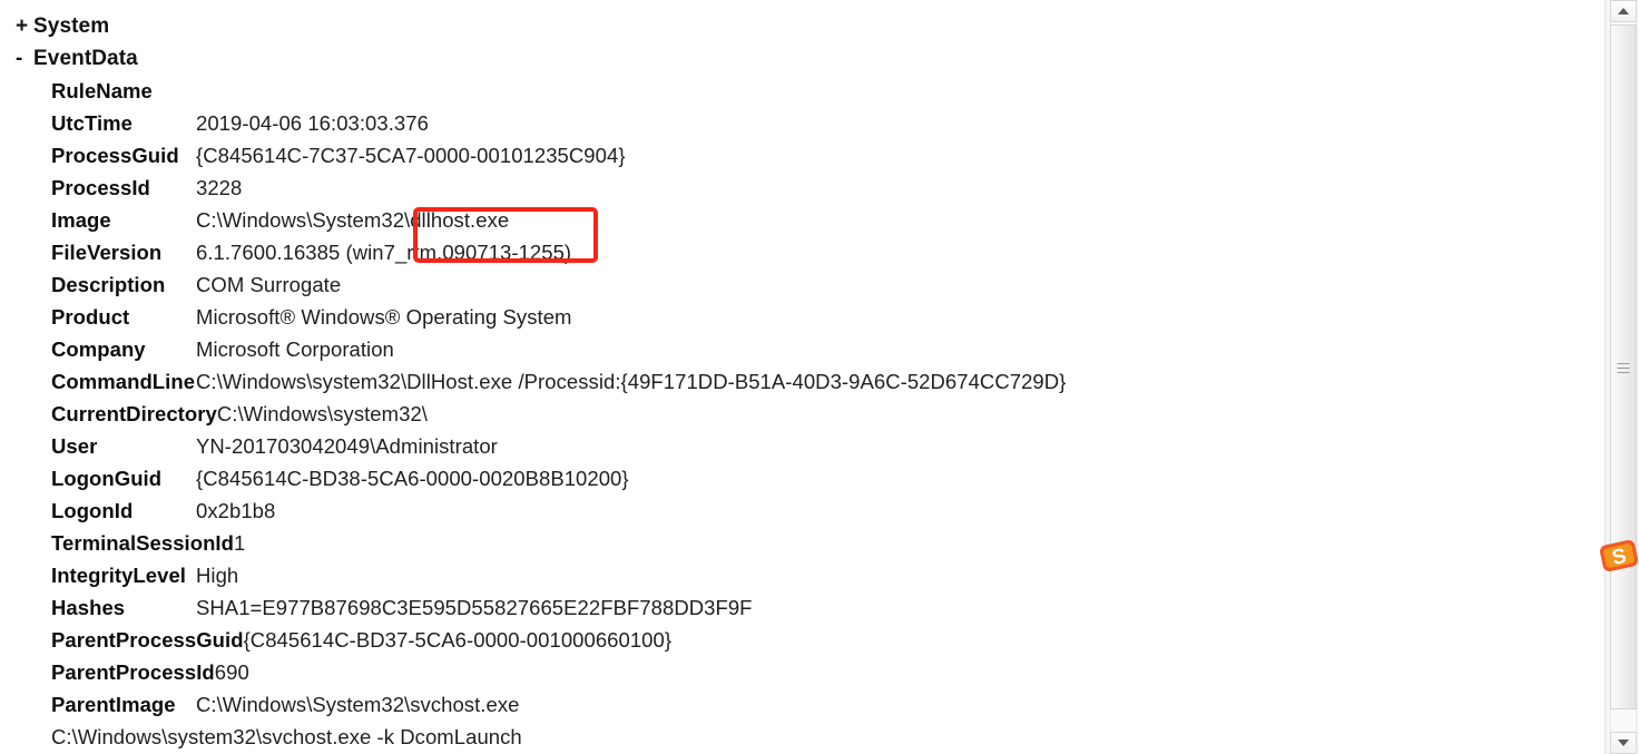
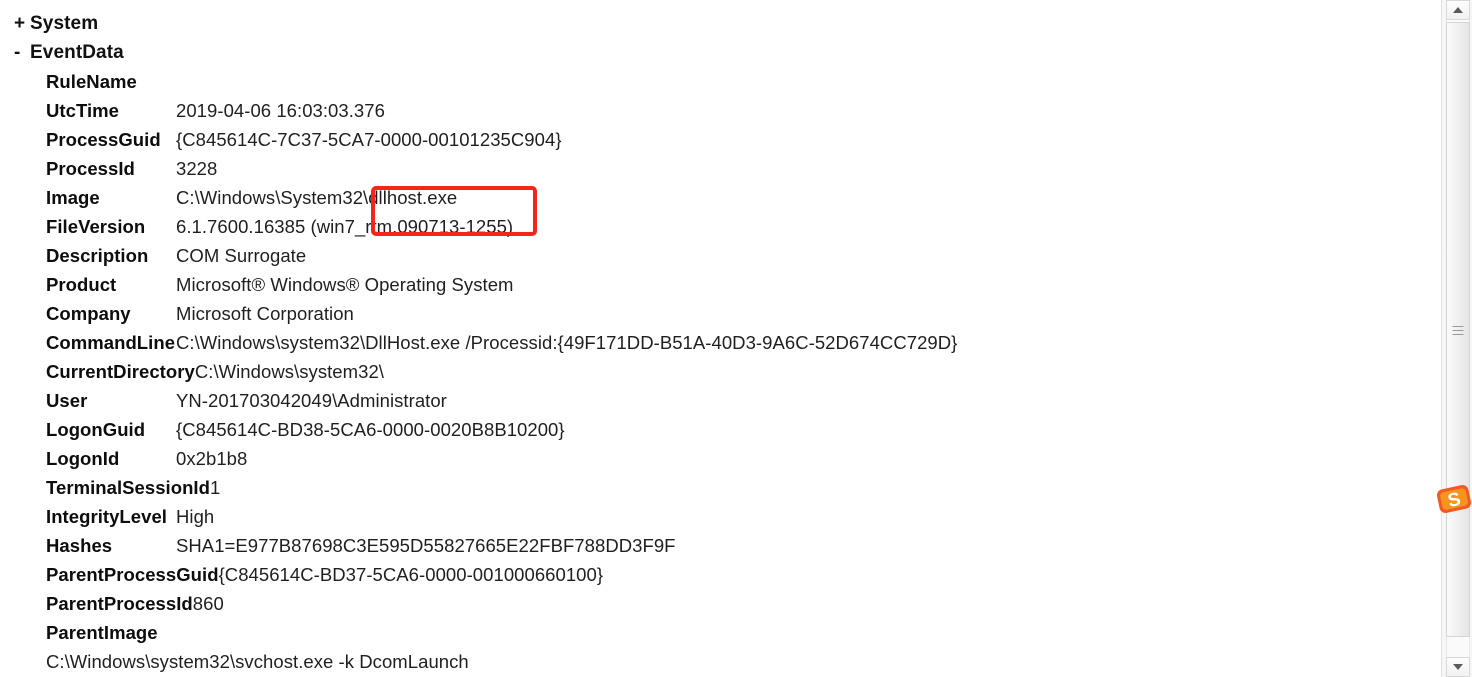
  +
  System
  -
  EventData
  RuleName
  UtcTime
  2019-04-06 16:03:03.376
  ProcessGuid
  {C845614C-7C37-5CA7-0000-00101235C904}
  ProcessId
  3228
  Image
  C:\Windows\System32\dllhost.exe
  FileVersion
  6.1.7600.16385 (win7_rtm.090713-1255)
  Description
  COM Surrogate
  Product
  Microsoft® Windows® Operating System
  Company
  Microsoft Corporation
  CommandLine
  C:\Windows\system32\DllHost.exe /Processid:{49F171DD-B51A-40D3-9A6C-52D674CC729D}
  CurrentDirectory
  C:\Windows\system32\
  User
  YN-201703042049\Administrator
  LogonGuid
  {C845614C-BD38-5CA6-0000-0020B8B10200}
  LogonId
  0x2b1b8
  TerminalSessionId
  1
  IntegrityLevel
  High
  Hashes
  SHA1=E977B87698C3E595D55827665E22FBF788DD3F9F
  ParentProcessGuid
  {C845614C-BD37-5CA6-0000-001000660100}
  ParentProcessId
- 690
+ 860
  ParentImage
- C:\Windows\System32\svchost.exe
  C:\Windows\system32\svchost.exe -k DcomLaunch
